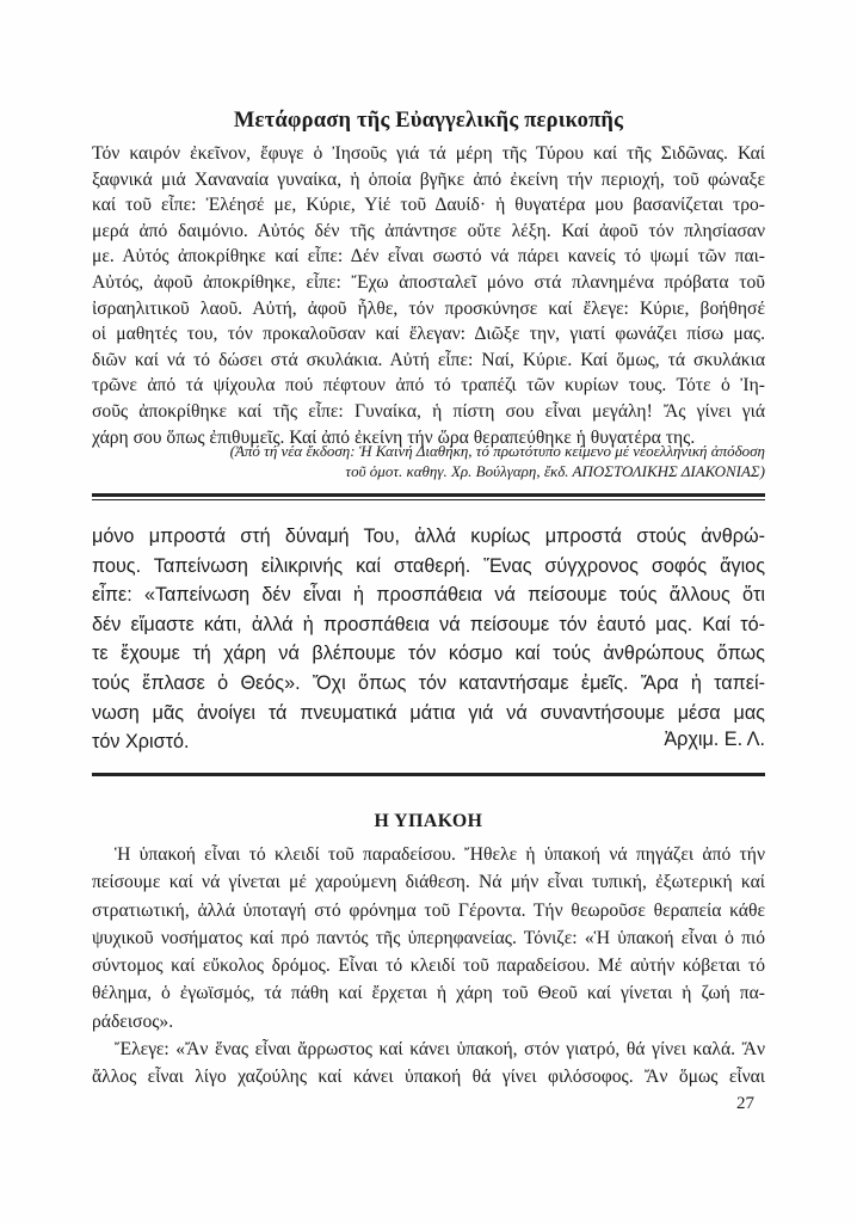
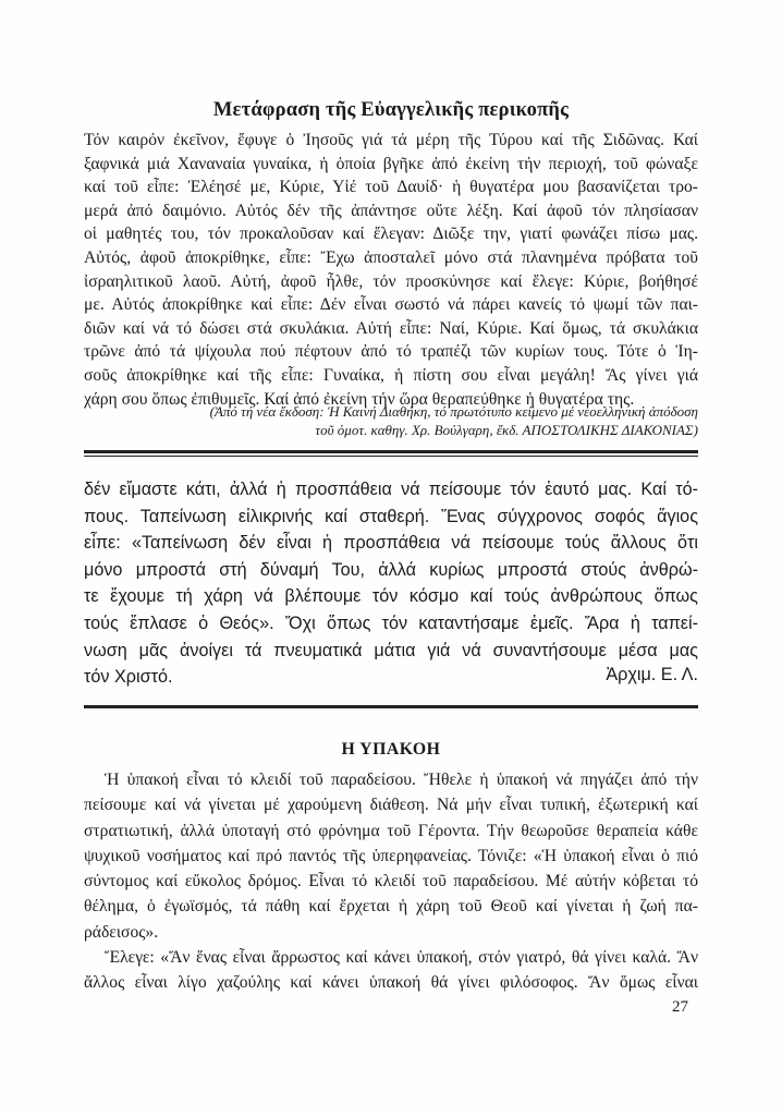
  Μετάφραση τῆς Εὐαγγελικῆς περικοπῆς
  Τόν καιρόν ἐκεῖνον, ἔφυγε ὁ Ἰησοῦς γιά τά μέρη τῆς Τύρου καί τῆς Σιδῶνας. Καί
  ξαφνικά μιά Χαναναία γυναίκα, ἡ ὁποία βγῆκε ἀπό ἐκείνη τήν περιοχή, τοῦ φώναξε
  καί τοῦ εἶπε: Ἐλέησέ με, Κύριε, Υἱέ τοῦ Δαυίδ· ἡ θυγατέρα μου βασανίζεται τρο-
  μερά ἀπό δαιμόνιο. Αὐτός δέν τῆς ἀπάντησε οὔτε λέξη. Καί ἀφοῦ τόν πλησίασαν
- με. Αὐτός ἀποκρίθηκε καί εἶπε: Δέν εἶναι σωστό νά πάρει κανείς τό ψωμί τῶν παι-
+ οἱ μαθητές του, τόν προκαλοῦσαν καί ἔλεγαν: Διῶξε την, γιατί φωνάζει πίσω μας.
  Αὐτός, ἀφοῦ ἀποκρίθηκε, εἶπε: Ἔχω ἀποσταλεῖ μόνο στά πλανημένα πρόβατα τοῦ
  ἰσραηλιτικοῦ λαοῦ. Αὐτή, ἀφοῦ ἦλθε, τόν προσκύνησε καί ἔλεγε: Κύριε, βοήθησέ
- οἱ μαθητές του, τόν προκαλοῦσαν καί ἔλεγαν: Διῶξε την, γιατί φωνάζει πίσω μας.
+ με. Αὐτός ἀποκρίθηκε καί εἶπε: Δέν εἶναι σωστό νά πάρει κανείς τό ψωμί τῶν παι-
  διῶν καί νά τό δώσει στά σκυλάκια. Αὐτή εἶπε: Ναί, Κύριε. Καί ὅμως, τά σκυλάκια
  τρῶνε ἀπό τά ψίχουλα πού πέφτουν ἀπό τό τραπέζι τῶν κυρίων τους. Τότε ὁ Ἰη-
  σοῦς ἀποκρίθηκε καί τῆς εἶπε: Γυναίκα, ἡ πίστη σου εἶναι μεγάλη! Ἄς γίνει γιά
  χάρη σου ὅπως ἐπιθυμεῖς. Καί ἀπό ἐκείνη τήν ὥρα θεραπεύθηκε ἡ θυγατέρα της.
  (Ἀπό τή νέα ἔκδοση: Ἡ Καινή Διαθήκη, τό πρωτότυπο κείμενο μέ νεοελληνική ἀπόδοση
  τοῦ ὁμοτ. καθηγ. Χρ. Βούλγαρη, ἔκδ. ΑΠΟΣΤΟΛΙΚΗΣ ΔΙΑΚΟΝΙΑΣ)
- μόνο μπροστά στή δύναμή Του, ἀλλά κυρίως μπροστά στούς ἀνθρώ-
+ δέν εἴμαστε κάτι, ἀλλά ἡ προσπάθεια νά πείσουμε τόν ἑαυτό μας. Καί τό-
  πους. Ταπείνωση εἰλικρινής καί σταθερή. Ἕνας σύγχρονος σοφός ἅγιος
  εἶπε: «Ταπείνωση δέν εἶναι ἡ προσπάθεια νά πείσουμε τούς ἄλλους ὅτι
- δέν εἴμαστε κάτι, ἀλλά ἡ προσπάθεια νά πείσουμε τόν ἑαυτό μας. Καί τό-
+ μόνο μπροστά στή δύναμή Του, ἀλλά κυρίως μπροστά στούς ἀνθρώ-
  τε ἔχουμε τή χάρη νά βλέπουμε τόν κόσμο καί τούς ἀνθρώπους ὅπως
  τούς ἔπλασε ὁ Θεός». Ὄχι ὅπως τόν καταντήσαμε ἐμεῖς. Ἄρα ἡ ταπεί-
  νωση μᾶς ἀνοίγει τά πνευματικά μάτια γιά νά συναντήσουμε μέσα μας
  τόν Χριστό.
  Ἀρχιμ. Ε. Λ.
  Η ΥΠΑΚΟΗ
  Ἡ ὑπακοή εἶναι τό κλειδί τοῦ παραδείσου. Ἤθελε ἡ ὑπακοή νά πηγάζει ἀπό τήν
  πείσουμε καί νά γίνεται μέ χαρούμενη διάθεση. Νά μήν εἶναι τυπική, ἐξωτερική καί
  στρατιωτική, ἀλλά ὑποταγή στό φρόνημα τοῦ Γέροντα. Τήν θεωροῦσε θεραπεία κάθε
  ψυχικοῦ νοσήματος καί πρό παντός τῆς ὑπερηφανείας. Τόνιζε: «Ἡ ὑπακοή εἶναι ὁ πιό
  σύντομος καί εὔκολος δρόμος. Εἶναι τό κλειδί τοῦ παραδείσου. Μέ αὐτήν κόβεται τό
  θέλημα, ὁ ἐγωϊσμός, τά πάθη καί ἔρχεται ἡ χάρη τοῦ Θεοῦ καί γίνεται ἡ ζωή πα-
  ράδεισος».
  Ἔλεγε: «Ἄν ἕνας εἶναι ἄρρωστος καί κάνει ὑπακοή, στόν γιατρό, θά γίνει καλά. Ἄν
  ἄλλος εἶναι λίγο χαζούλης καί κάνει ὑπακοή θά γίνει φιλόσοφος. Ἄν ὅμως εἶναι
  27
